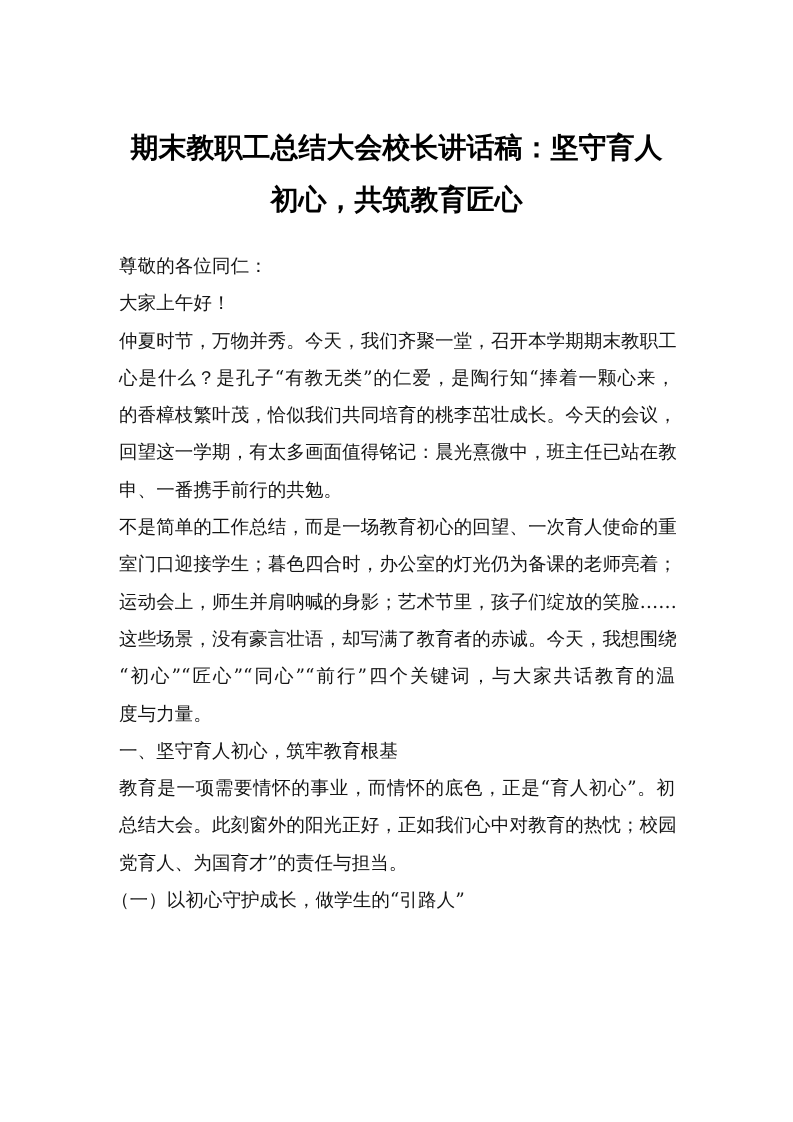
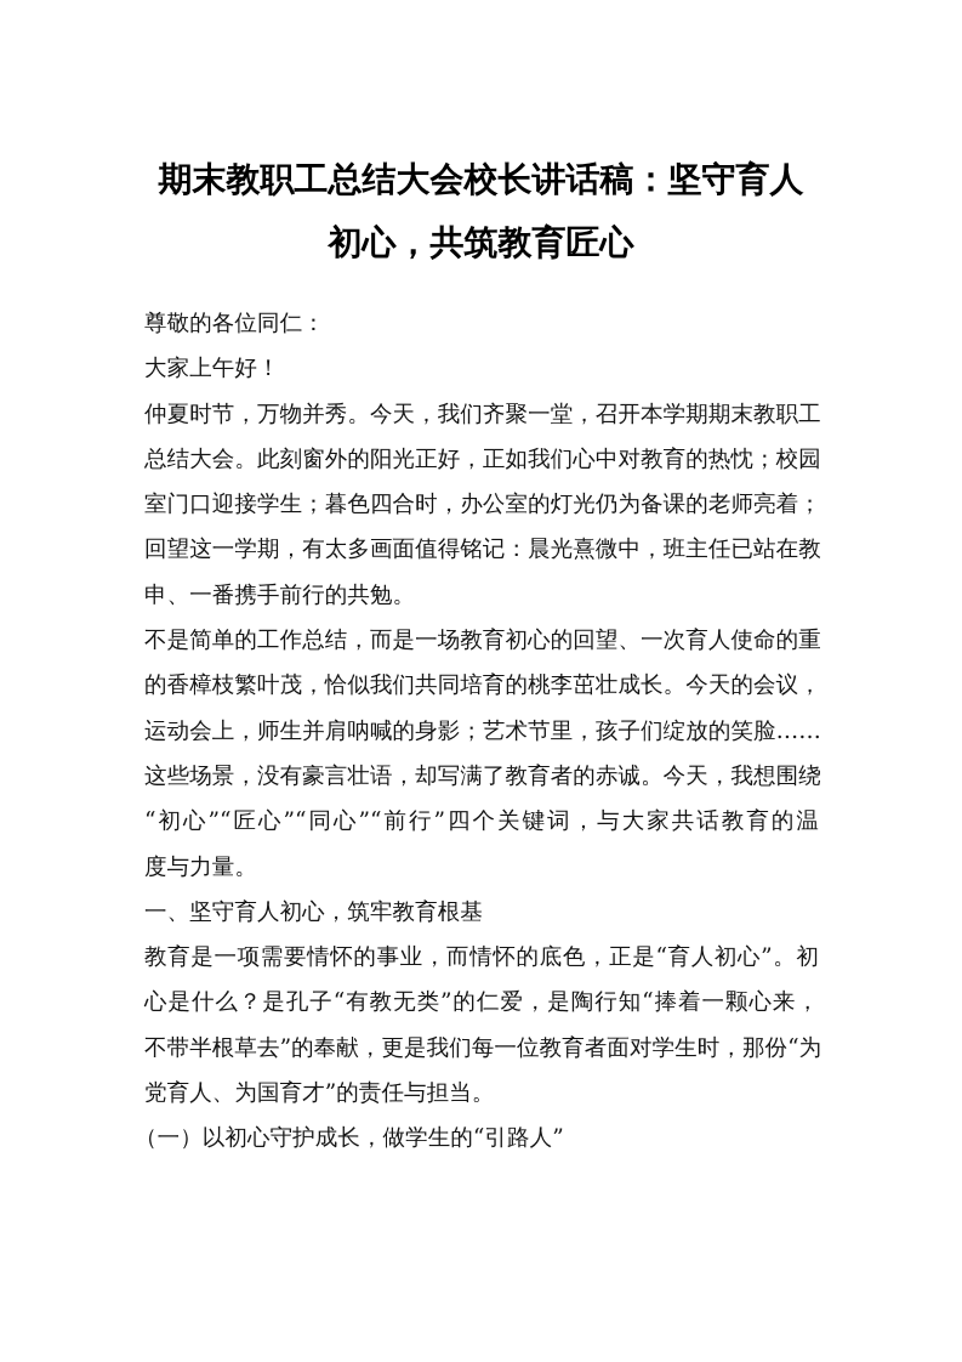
  期末教职工总结大会校长讲话稿：坚守育人
  初心，共筑教育匠心
  尊敬的各位同仁：
  大家上午好！
  仲夏时节，万物并秀。今天，我们齐聚一堂，召开本学期期末教职工
- 心是什么？是孔子“有教无类”的仁爱，是陶行知“捧着一颗心来，
+ 总结大会。此刻窗外的阳光正好，正如我们心中对教育的热忱；校园
- 的香樟枝繁叶茂，恰似我们共同培育的桃李茁壮成长。今天的会议，
+ 室门口迎接学生；暮色四合时，办公室的灯光仍为备课的老师亮着；
  回望这一学期，有太多画面值得铭记：晨光熹微中，班主任已站在教
  申、一番携手前行的共勉。
  不是简单的工作总结，而是一场教育初心的回望、一次育人使命的重
- 室门口迎接学生；暮色四合时，办公室的灯光仍为备课的老师亮着；
+ 的香樟枝繁叶茂，恰似我们共同培育的桃李茁壮成长。今天的会议，
  运动会上，师生并肩呐喊的身影；艺术节里，孩子们绽放的笑脸……
  这些场景，没有豪言壮语，却写满了教育者的赤诚。今天，我想围绕
  “初心”“匠心”“同心”“前行”四个关键词，与大家共话教育的温
  度与力量。
  一、坚守育人初心，筑牢教育根基
  教育是一项需要情怀的事业，而情怀的底色，正是“育人初心”。初
- 总结大会。此刻窗外的阳光正好，正如我们心中对教育的热忱；校园
+ 心是什么？是孔子“有教无类”的仁爱，是陶行知“捧着一颗心来，
+ 不带半根草去”的奉献，更是我们每一位教育者面对学生时，那份“为
  党育人、为国育才”的责任与担当。
  （一）以初心守护成长，做学生的“引路人”
